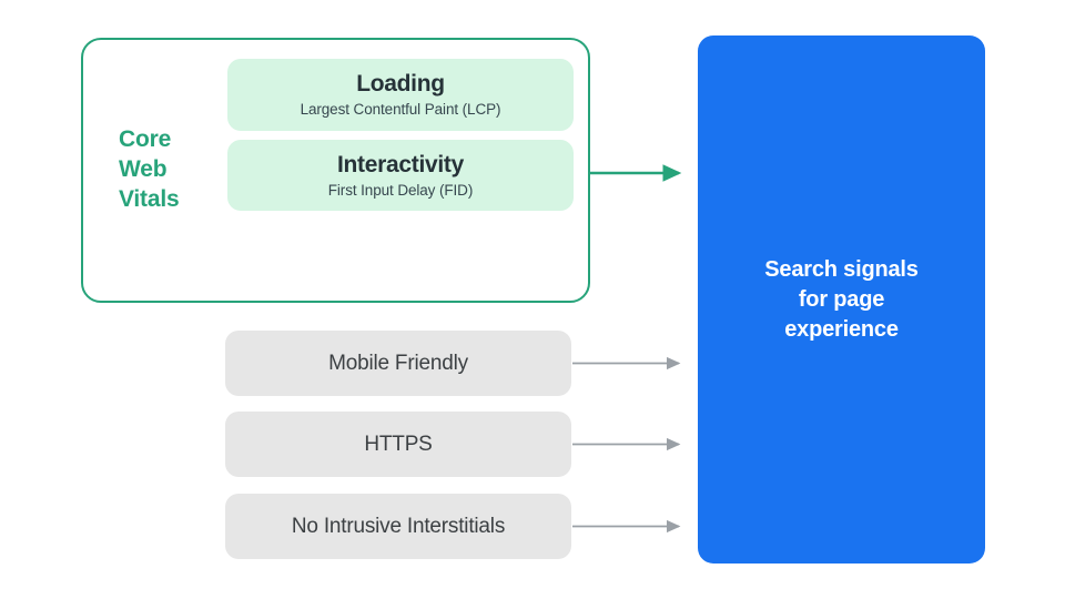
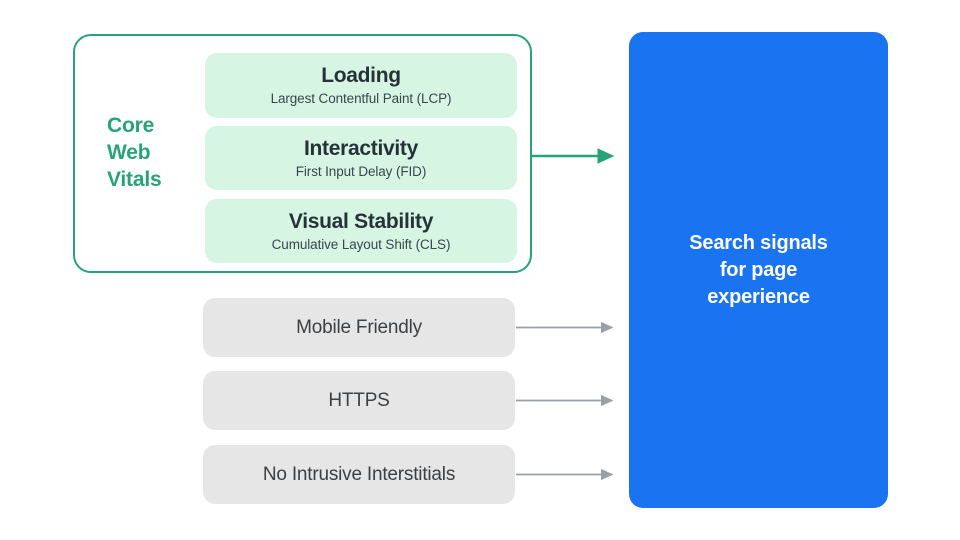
  Core
  Web
  Vitals
  Loading
  Largest Contentful Paint (LCP)
  Interactivity
  First Input Delay (FID)
+ Visual Stability
+ Cumulative Layout Shift (CLS)
  Mobile Friendly
  HTTPS
  No Intrusive Interstitials
  Search signals
  for page
  experience
